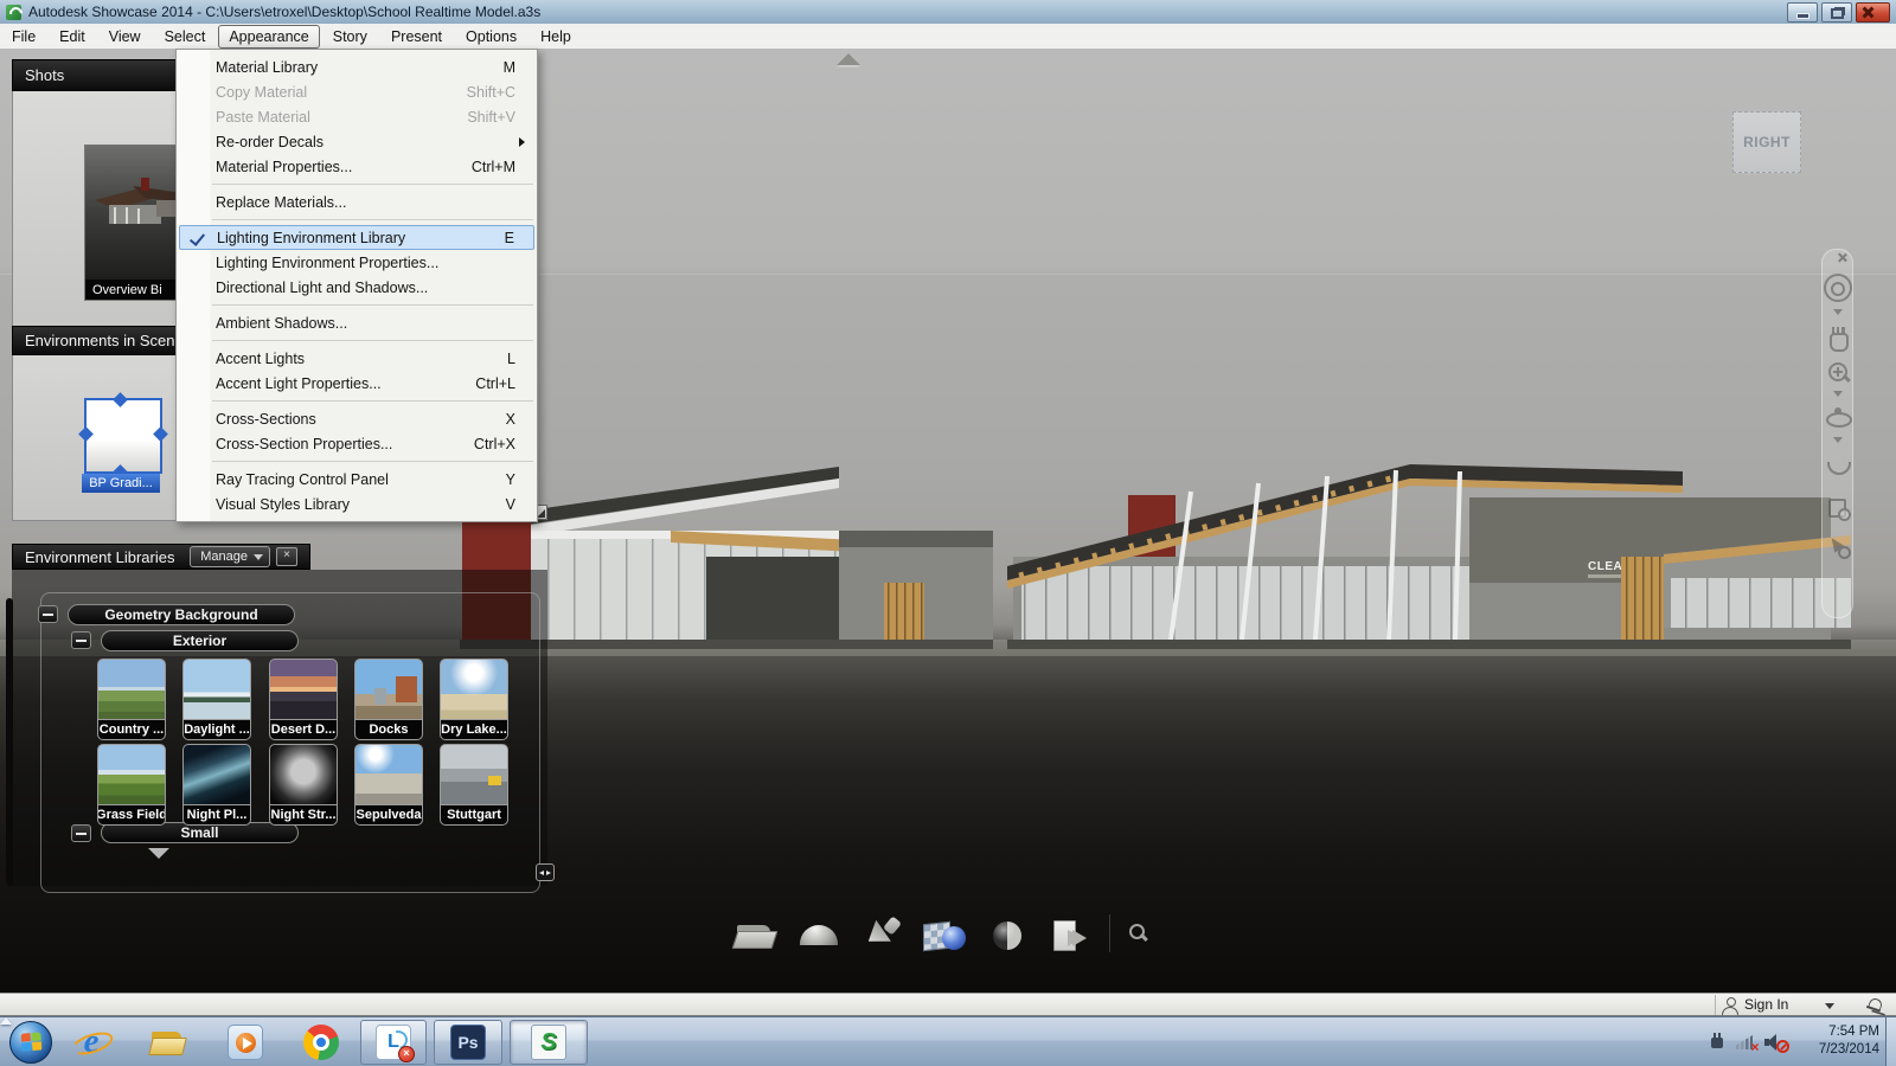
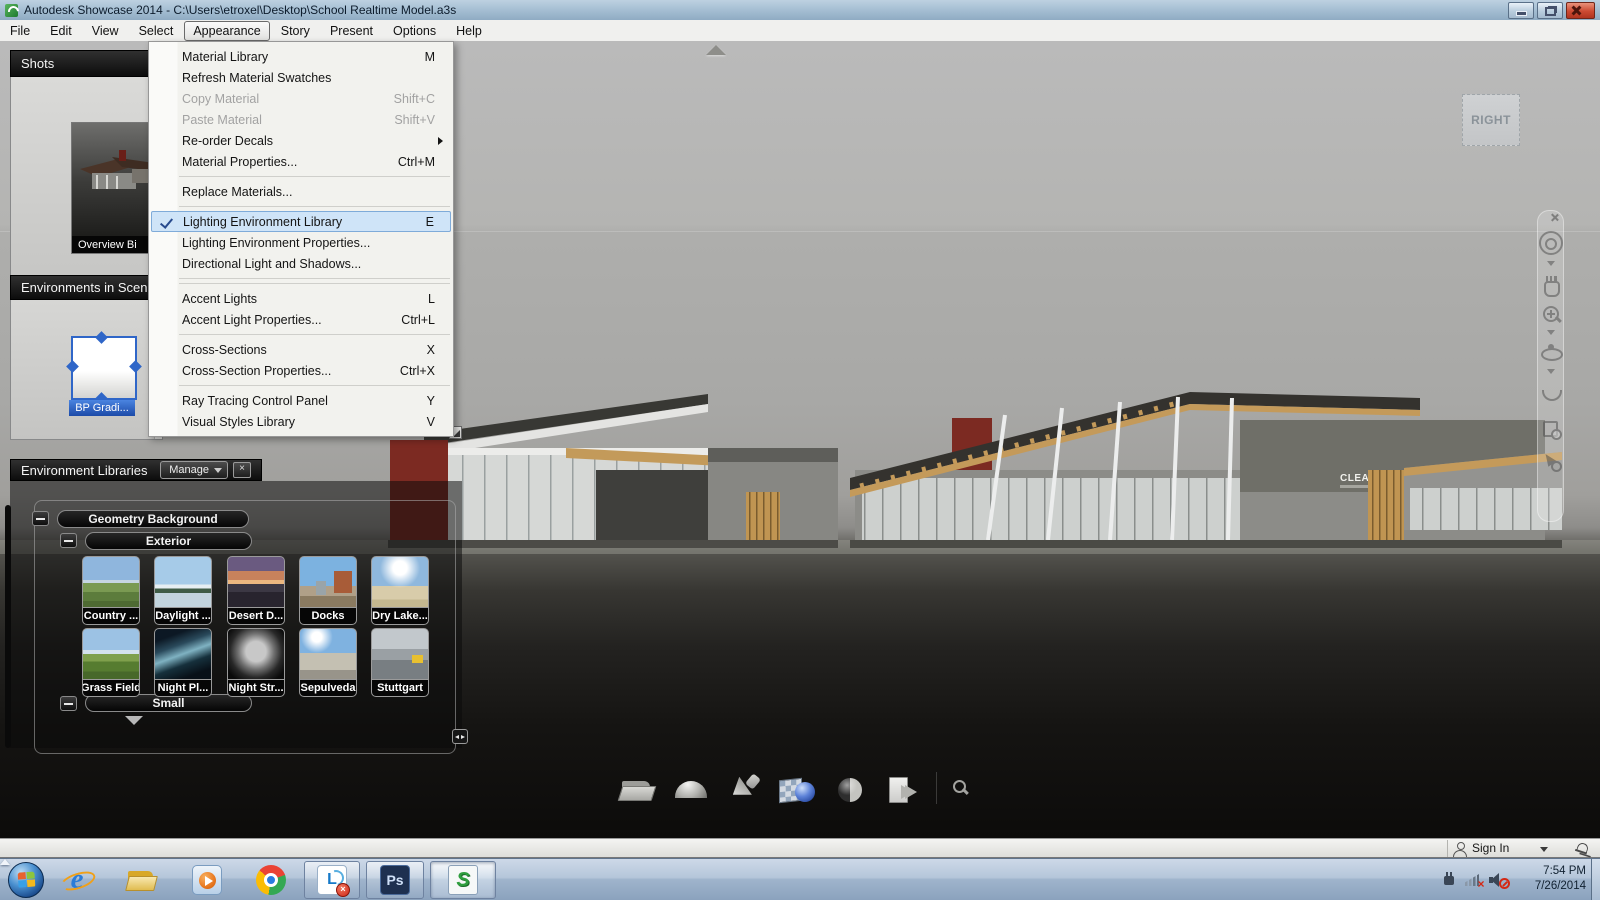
  Autodesk Showcase 2014 - C:\Users\etroxel\Desktop\School Realtime Model.a3s
  File
  Edit
  View
  Select
  Appearance
  Story
  Present
  Options
  Help
  RIGHT
  Shots
  Overview Bi
  Environments in Scen
  BP Gradi...
  Environment Libraries
  Manage
  Geometry Background
  Exterior
  Small
  Country ...
  Daylight ...
  Desert D...
  Docks
  Dry Lake...
  Grass Field
  Night Pl...
  Night Str...
  Sepulveda
  Stuttgart
  Material Library
  M
+ Refresh Material Swatches
  Copy Material
  Shift+C
  Paste Material
  Shift+V
  Re-order Decals
  Material Properties...
  Ctrl+M
  Replace Materials...
  Lighting Environment Library
  E
  Lighting Environment Properties...
  Directional Light and Shadows...
- Ambient Shadows...
  Accent Lights
  L
  Accent Light Properties...
  Ctrl+L
  Cross-Sections
  X
  Cross-Section Properties...
  Ctrl+X
  Ray Tracing Control Panel
  Y
  Visual Styles Library
  V
  Sign In
  e
  L
  Ps
  S
  7:54 PM
- 7/23/2014
+ 7/26/2014
